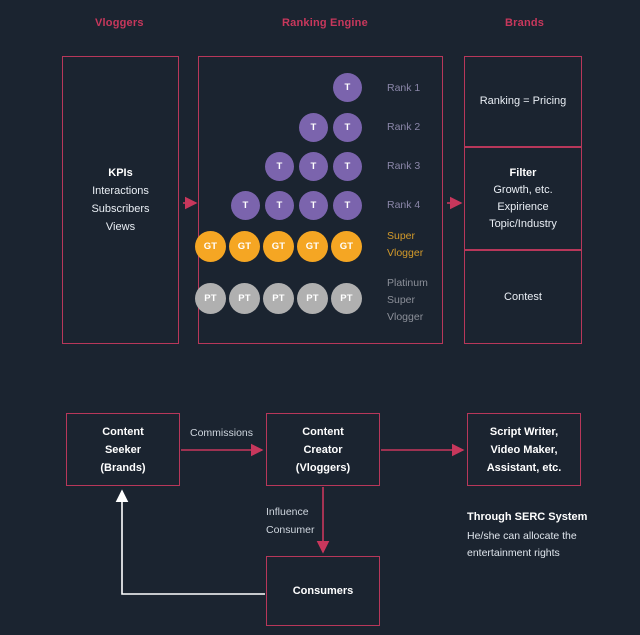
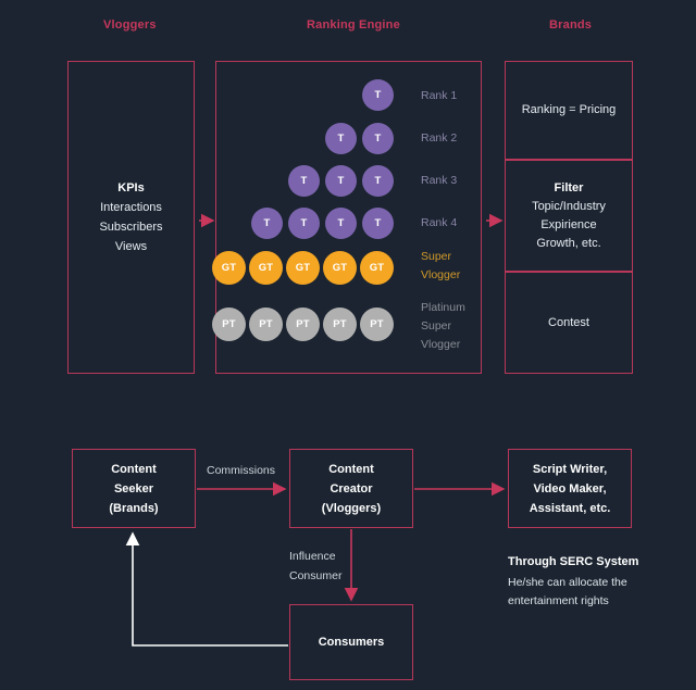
  Vloggers
  Ranking Engine
  Brands
  KPIs
  Interactions
  Subscribers
  Views
  T
  T
  T
  T
  T
  T
  T
  T
  T
  T
  GT
  GT
  GT
  GT
  GT
  PT
  PT
  PT
  PT
  PT
  Rank 1
  Rank 2
  Rank 3
  Rank 4
  Super
  Vlogger
  Platinum
  Super
  Vlogger
  Ranking = Pricing
  Filter
- Growth, etc.
+ Topic/Industry
  Expirience
- Topic/Industry
+ Growth, etc.
  Contest
  Content
  Seeker
  (Brands)
  Content
  Creator
  (Vloggers)
  Script Writer,
  Video Maker,
  Assistant, etc.
  Consumers
  Commissions
  Influence
  Consumer
  Through SERC System
  He/she can allocate the
  entertainment rights
